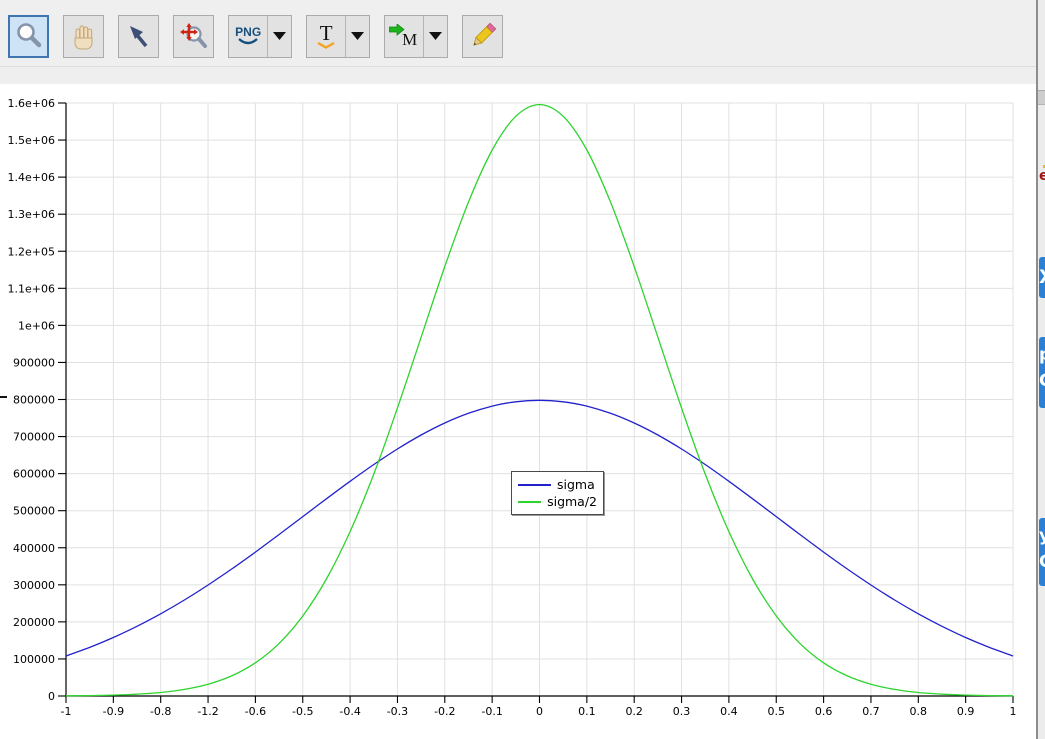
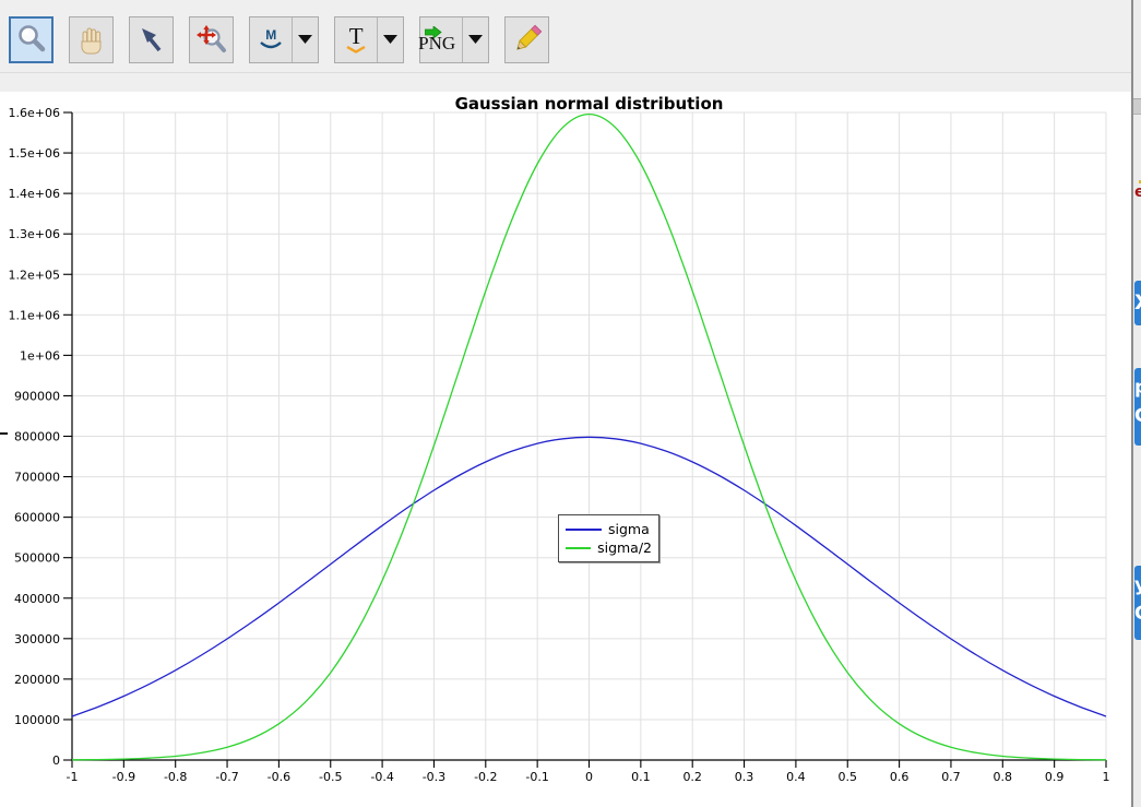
  0
  100000
  200000
  300000
  400000
  500000
  600000
  700000
  800000
  900000
  1e+06
  1.1e+06
  1.2e+05
  1.3e+06
  1.4e+06
  1.5e+06
  1.6e+06
  -1
  -0.9
  -0.8
- -1.2
+ -0.7
  -0.6
  -0.5
  -0.4
  -0.3
  -0.2
  -0.1
  0
  0.1
  0.2
  0.3
  0.4
  0.5
  0.6
  0.7
  0.8
  0.9
  1
+ Gaussian normal distribution
  sigma
  sigma/2
- PNG
+ M
  T
- M
+ PNG
